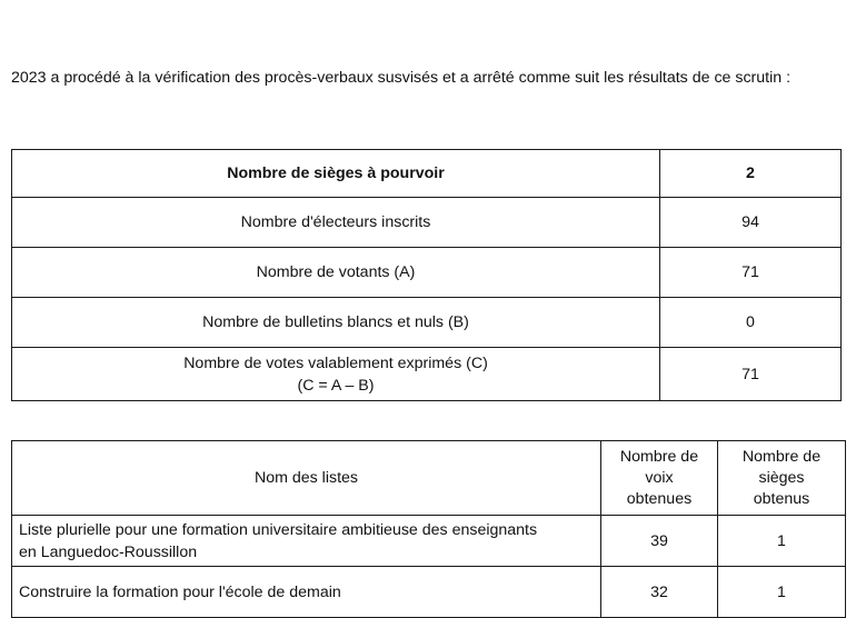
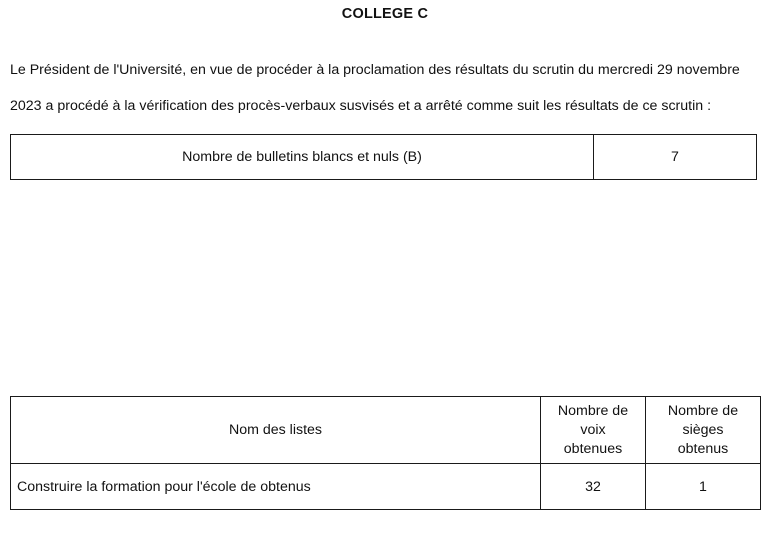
+ COLLEGE C
+ Le Président de l'Université, en vue de procéder à la proclamation des résultats du scrutin du mercredi 29 novembre
  2023 a procédé à la vérification des procès-verbaux susvisés et a arrêté comme suit les résultats de ce scrutin :
- Nombre de sièges à pourvoir	2
- Nombre d'électeurs inscrits	94
- Nombre de votants (A)	71
- Nombre de bulletins blancs et nuls (B)	0
+ Nombre de bulletins blancs et nuls (B)	7
- Nombre de votes valablement exprimés (C) (C = A – B)	71
  Nom des listes	Nombre de voix obtenues	Nombre de sièges obtenus
- Liste plurielle pour une formation universitaire ambitieuse des enseignants en Languedoc-Roussillon	39	1
- Construire la formation pour l'école de demain	32	1
+ Construire la formation pour l'école de obtenus	32	1
